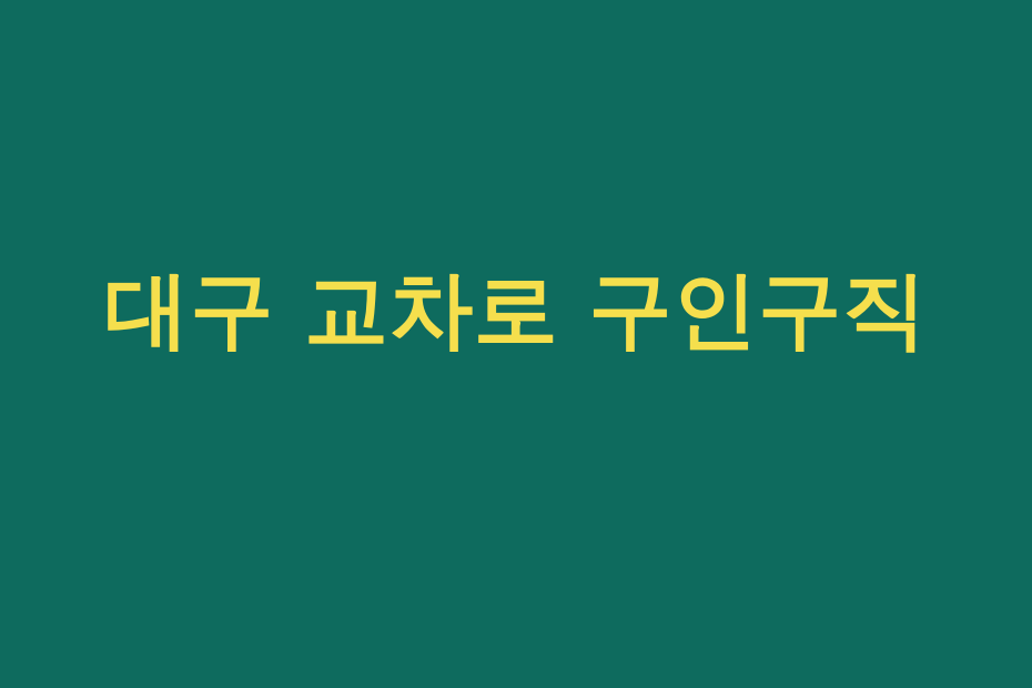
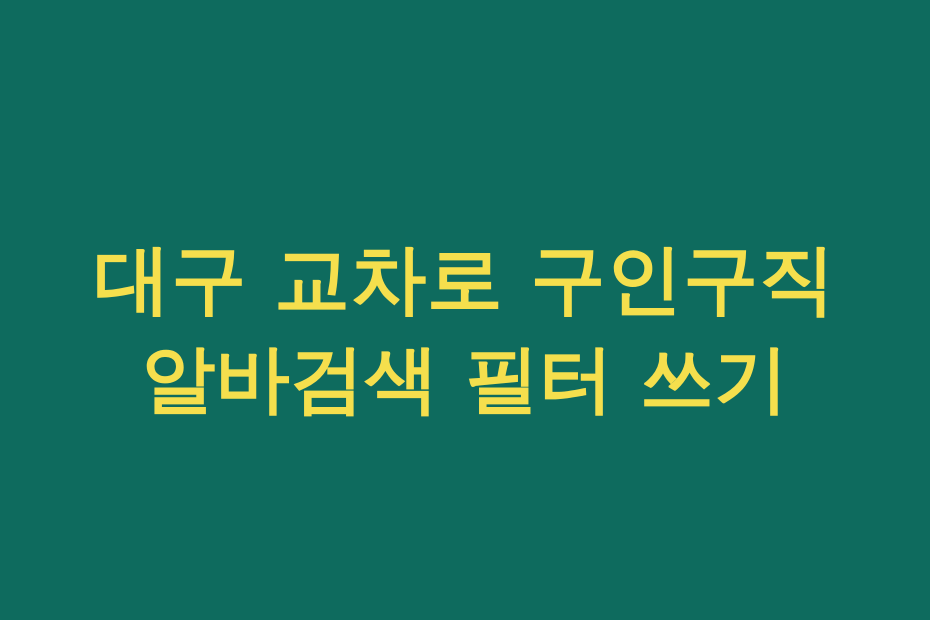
  대구 교차로 구인구직
+ 알바검색 필터 쓰기
